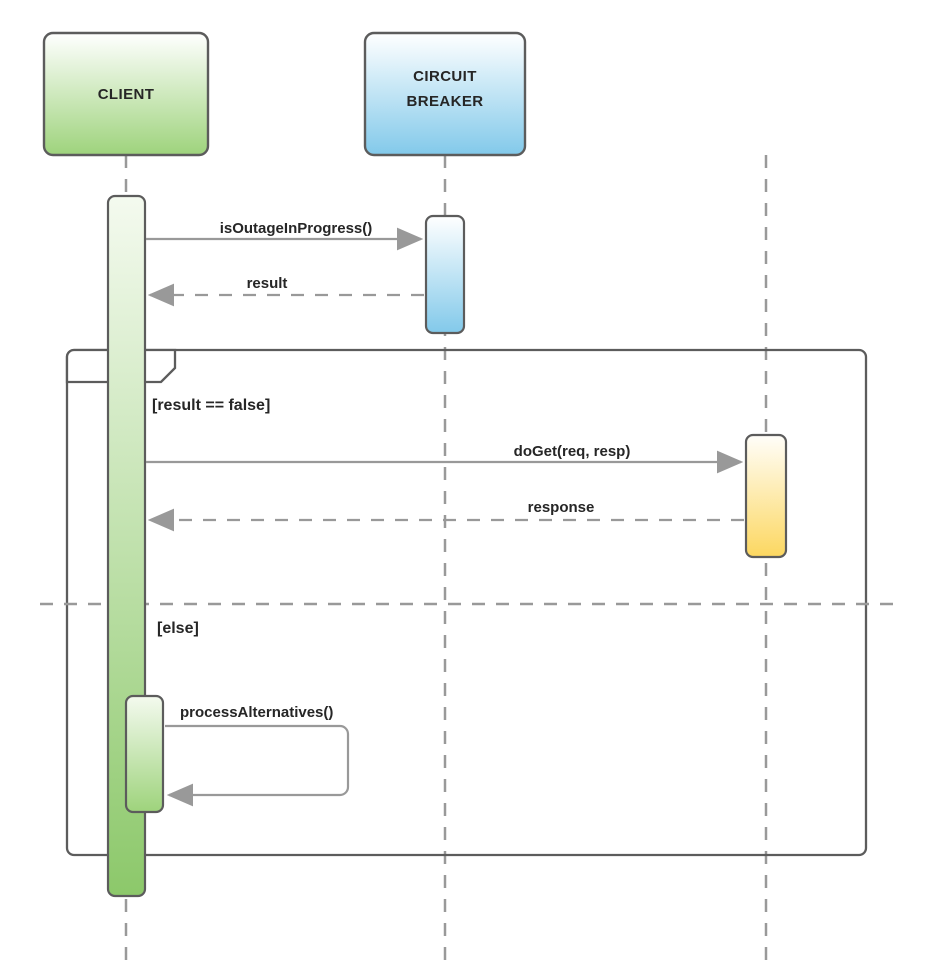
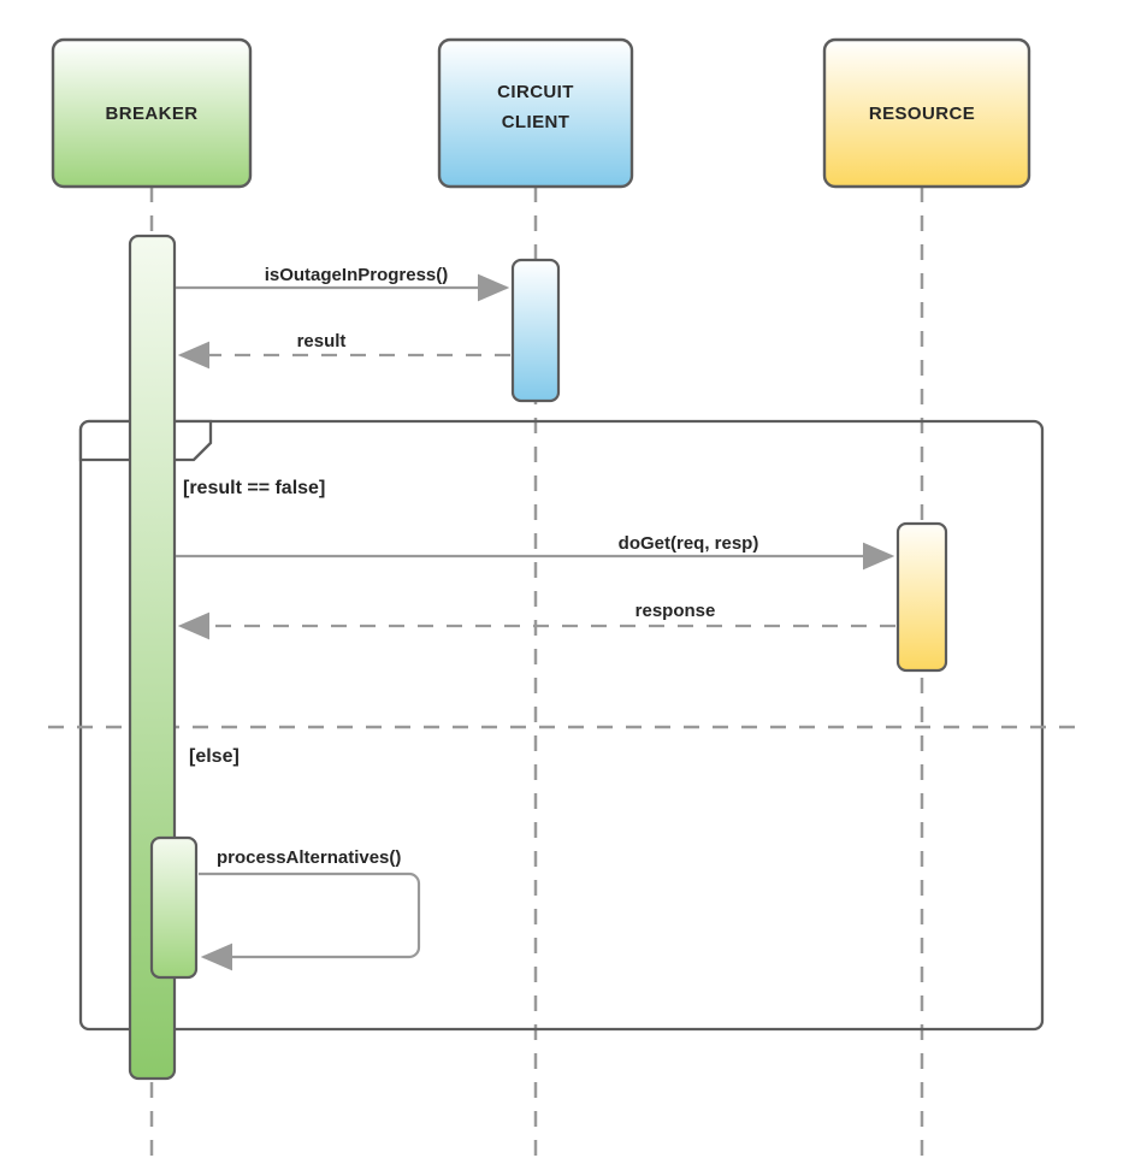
  [result == false]
  [else]
- CLIENT
+ BREAKER
  CIRCUIT
- BREAKER
+ CLIENT
+ RESOURCE
  isOutageInProgress()
  result
  doGet(req, resp)
  response
  processAlternatives()
